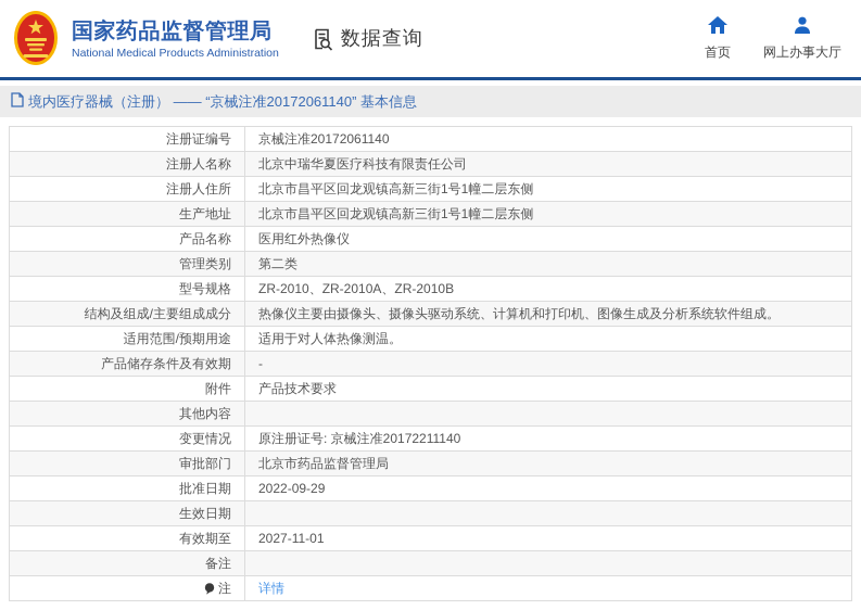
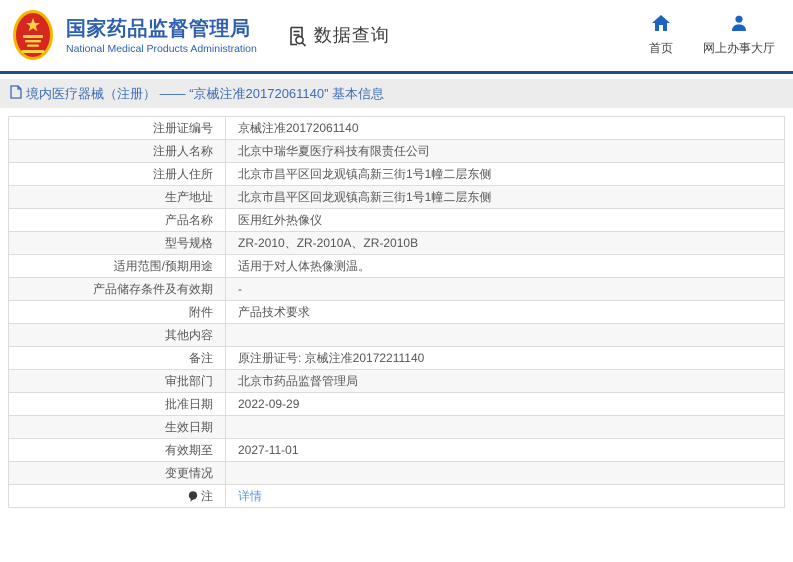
  国家药品监督管理局
  National Medical Products Administration
  数据查询
  首页
  网上办事大厅
  境内医疗器械（注册） —— “京械注准20172061140” 基本信息
  注册证编号
  京械注准20172061140
  注册人名称
  北京中瑞华夏医疗科技有限责任公司
  注册人住所
  北京市昌平区回龙观镇高新三街1号1幢二层东侧
  生产地址
  北京市昌平区回龙观镇高新三街1号1幢二层东侧
  产品名称
  医用红外热像仪
- 管理类别
- 第二类
  型号规格
  ZR-2010、ZR-2010A、ZR-2010B
- 结构及组成/主要组成成分
- 热像仪主要由摄像头、摄像头驱动系统、计算机和打印机、图像生成及分析系统软件组成。
  适用范围/预期用途
  适用于对人体热像测温。
  产品储存条件及有效期
  -
  附件
  产品技术要求
  其他内容
- 变更情况
+ 备注
  原注册证号: 京械注准20172211140
  审批部门
  北京市药品监督管理局
  批准日期
  2022-09-29
  生效日期
  有效期至
  2027-11-01
- 备注
+ 变更情况
  注
  详情
